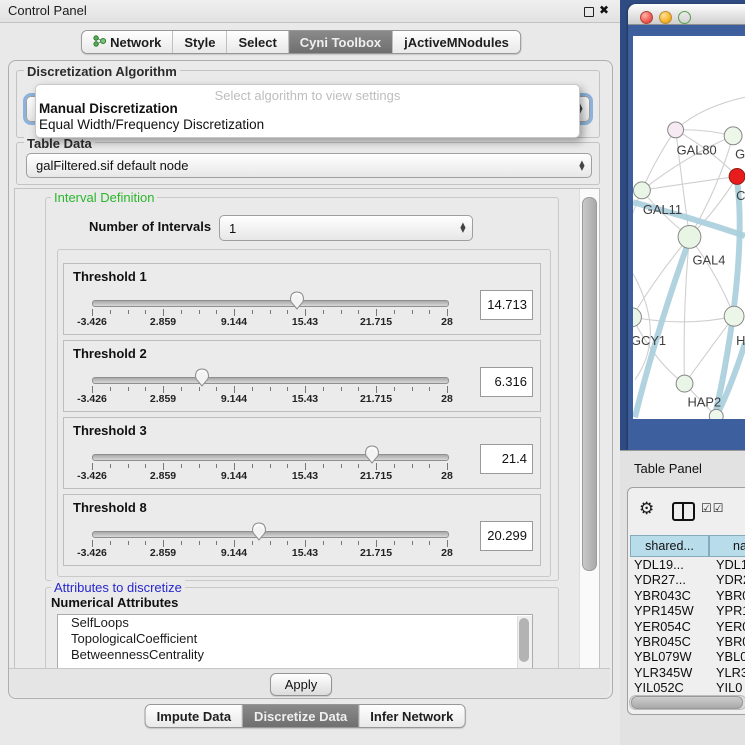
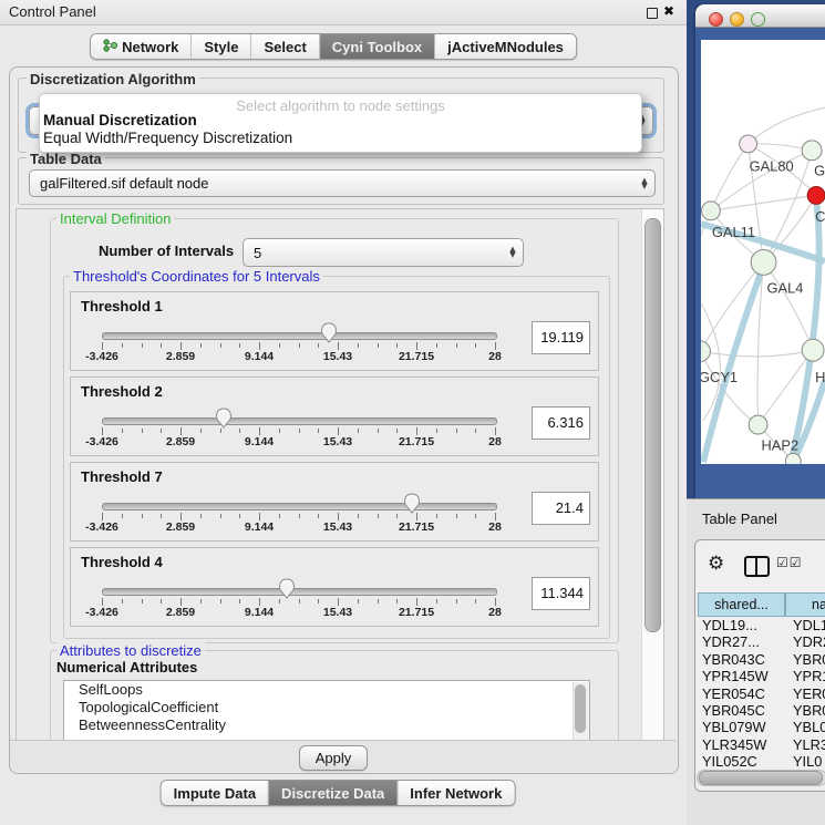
  Control Panel
  ✖
  Network
  Style
  Select
  Cyni Toolbox
  jActiveMNodules
  Discretization Algorithm
- Select algorithm to view settings
+ Select algorithm to node settings
  Manual Discretization
  Equal Width/Frequency Discretization
  Table Data
  galFiltered.sif default node
  ▲
  ▼
  Interval Definition
  Number of Intervals
- 1
+ 5
  ▲
  ▼
+ Threshold's Coordinates for 5 Intervals
  Threshold 1
  -3.426
  2.859
  9.144
  15.43
  21.715
  28
- 14.713
+ 19.119
  Threshold 2
  -3.426
  2.859
  9.144
  15.43
  21.715
  28
  6.316
- Threshold 3
+ Threshold 7
  -3.426
  2.859
  9.144
  15.43
  21.715
  28
  21.4
- Threshold 8
+ Threshold 4
  -3.426
  2.859
  9.144
  15.43
  21.715
  28
- 20.299
+ 11.344
  Attributes to discretize
  Numerical Attributes
  SelfLoops
  TopologicalCoefficient
  BetweennessCentrality
  Apply
  Impute Data
  Discretize Data
  Infer Network
  GAL80
  C
  GAL11
  GAL4
  GCY1
  H
  HAP2
  Table Panel
  ⚙
  ☑☑
  shared...
  na
  YDL19...
  YDL1
  YDR27...
  YDR
  YBR043C
  YBR
  YPR145W
  YPR
  YER054C
  YER
  YBR045C
  YBR
  YBL079W
  YBL0
  YLR345W
  YLR3
  YIL052C
  YIL0
